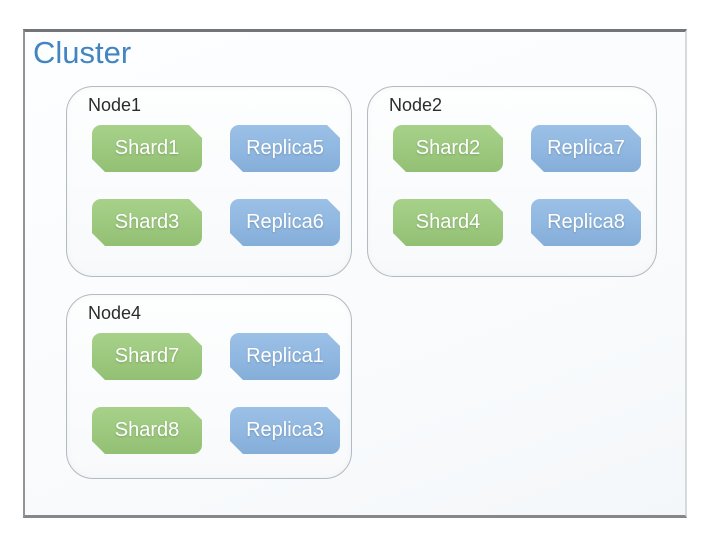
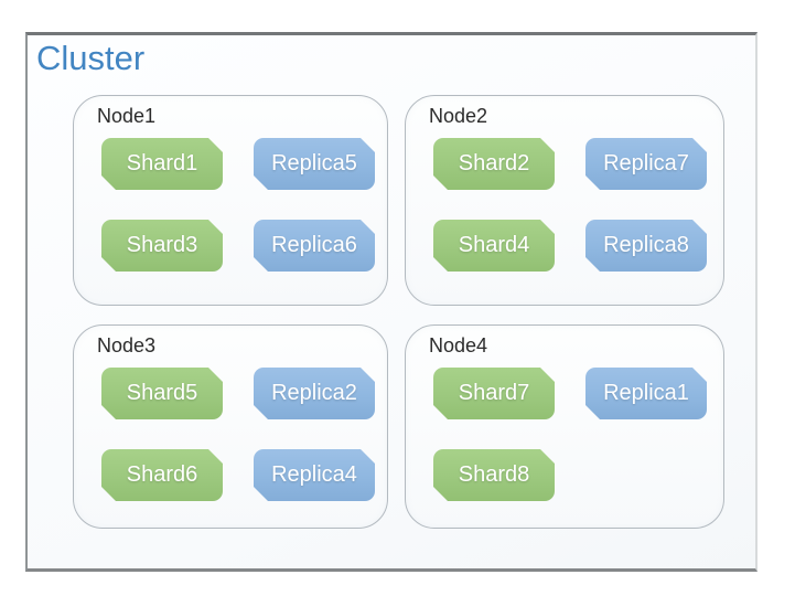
  Cluster
  Node1
  Shard1
  Replica5
  Shard3
  Replica6
  Node2
  Shard2
  Replica7
  Shard4
  Replica8
+ Node3
+ Shard5
+ Replica2
+ Shard6
+ Replica4
  Node4
  Shard7
  Replica1
  Shard8
- Replica3
